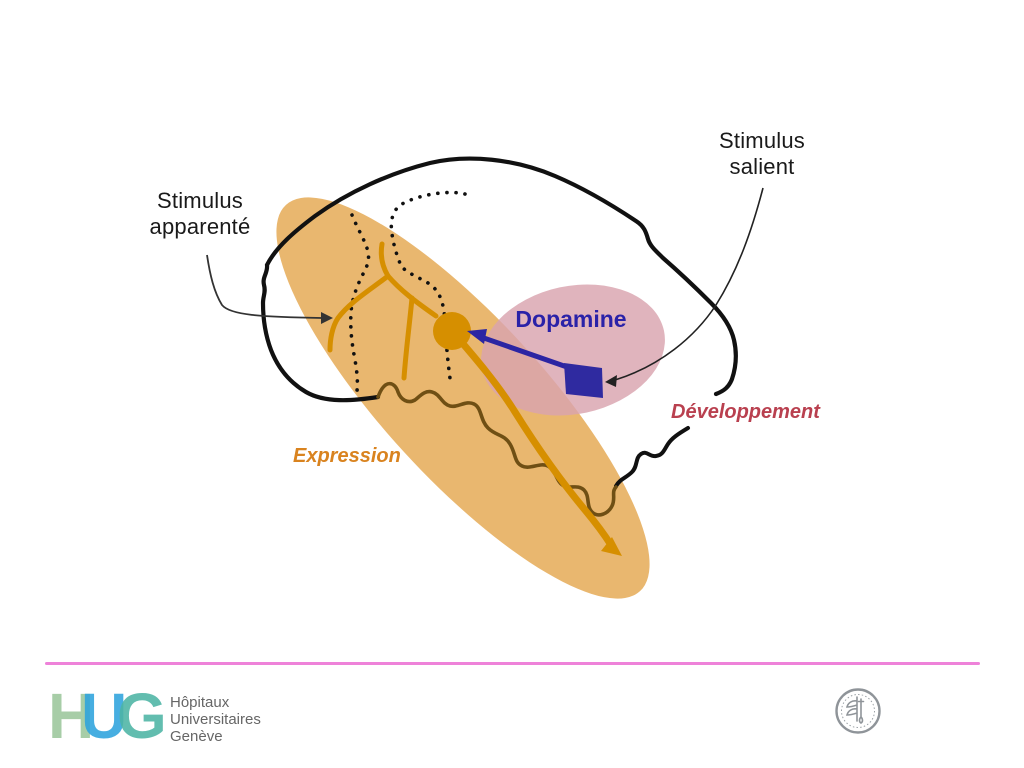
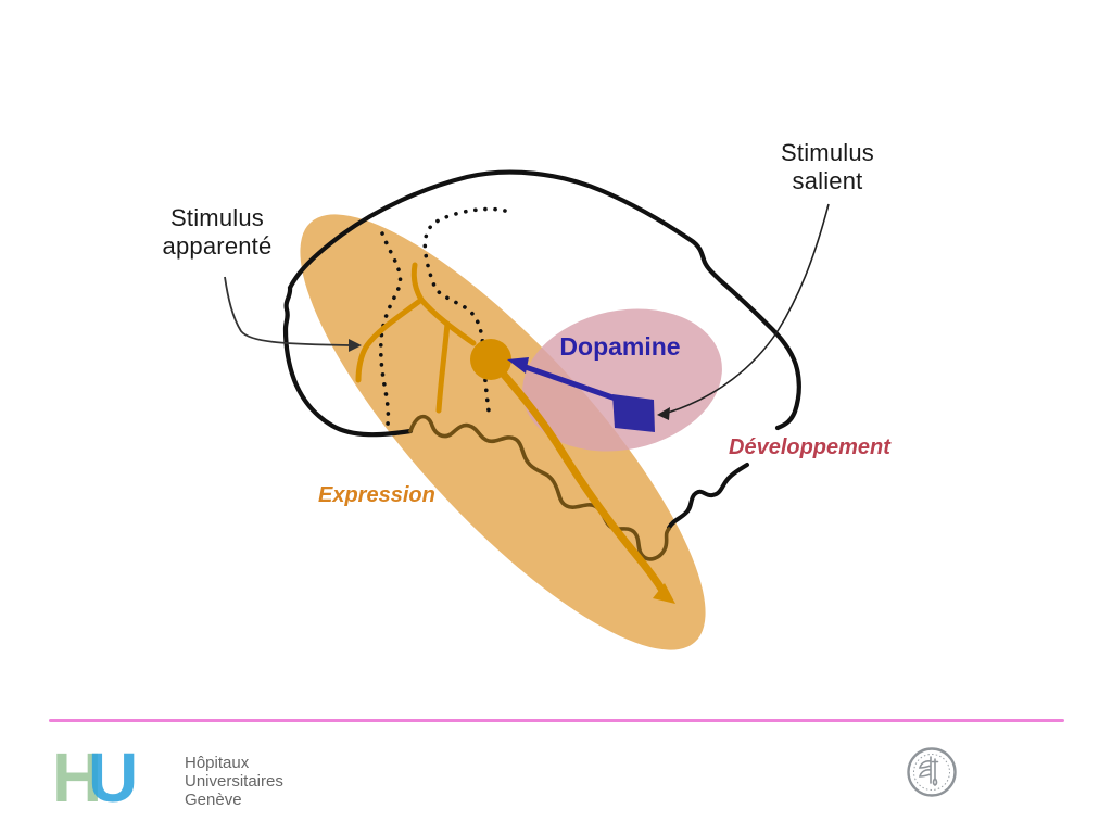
  Stimulus
  apparenté
  Stimulus
  salient
  Dopamine
  Développement
  Expression
  H
  U
- G
  Hôpitaux
  Universitaires
  Genève
